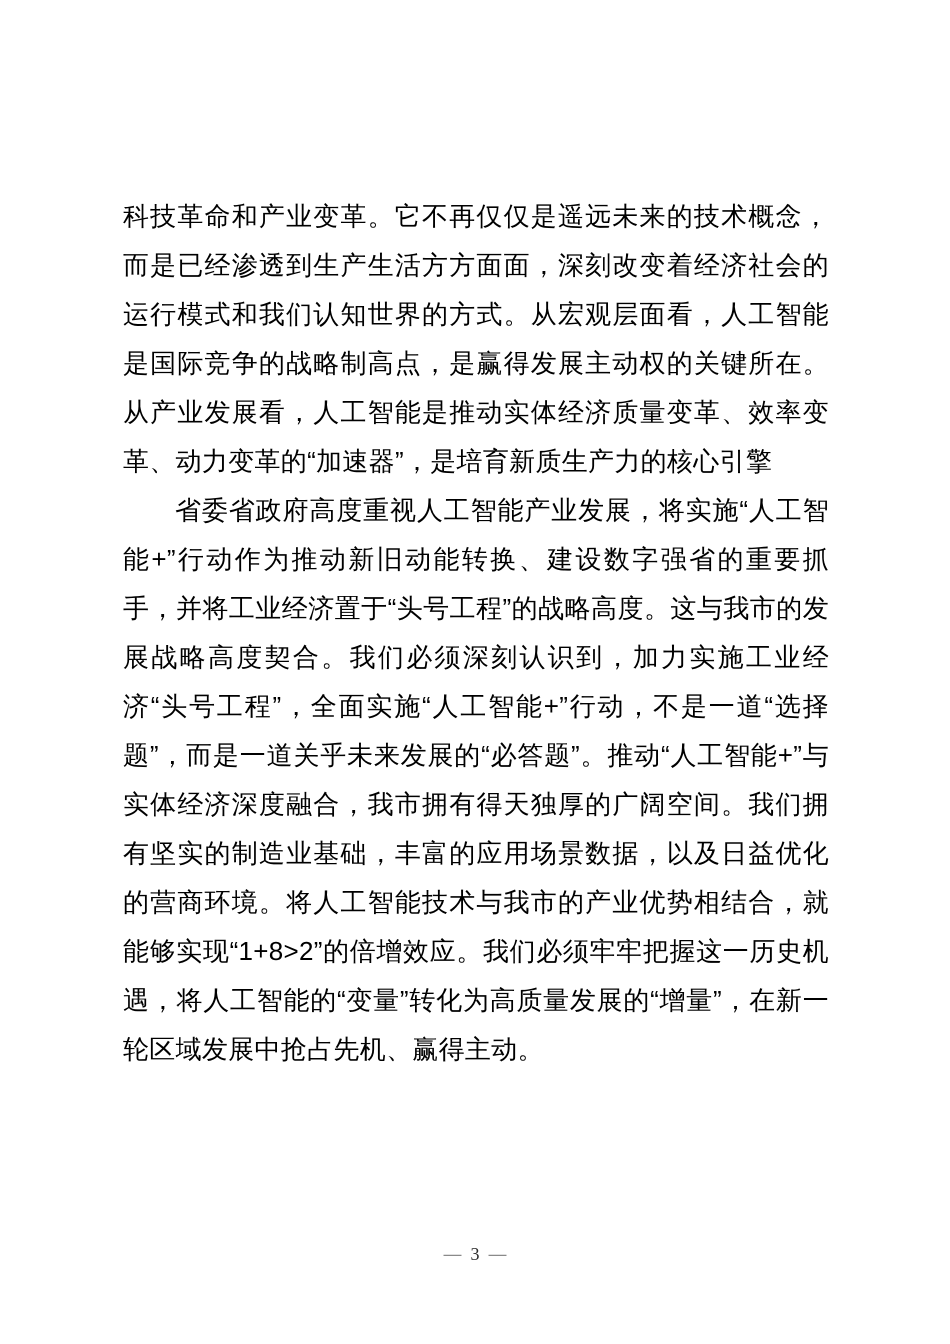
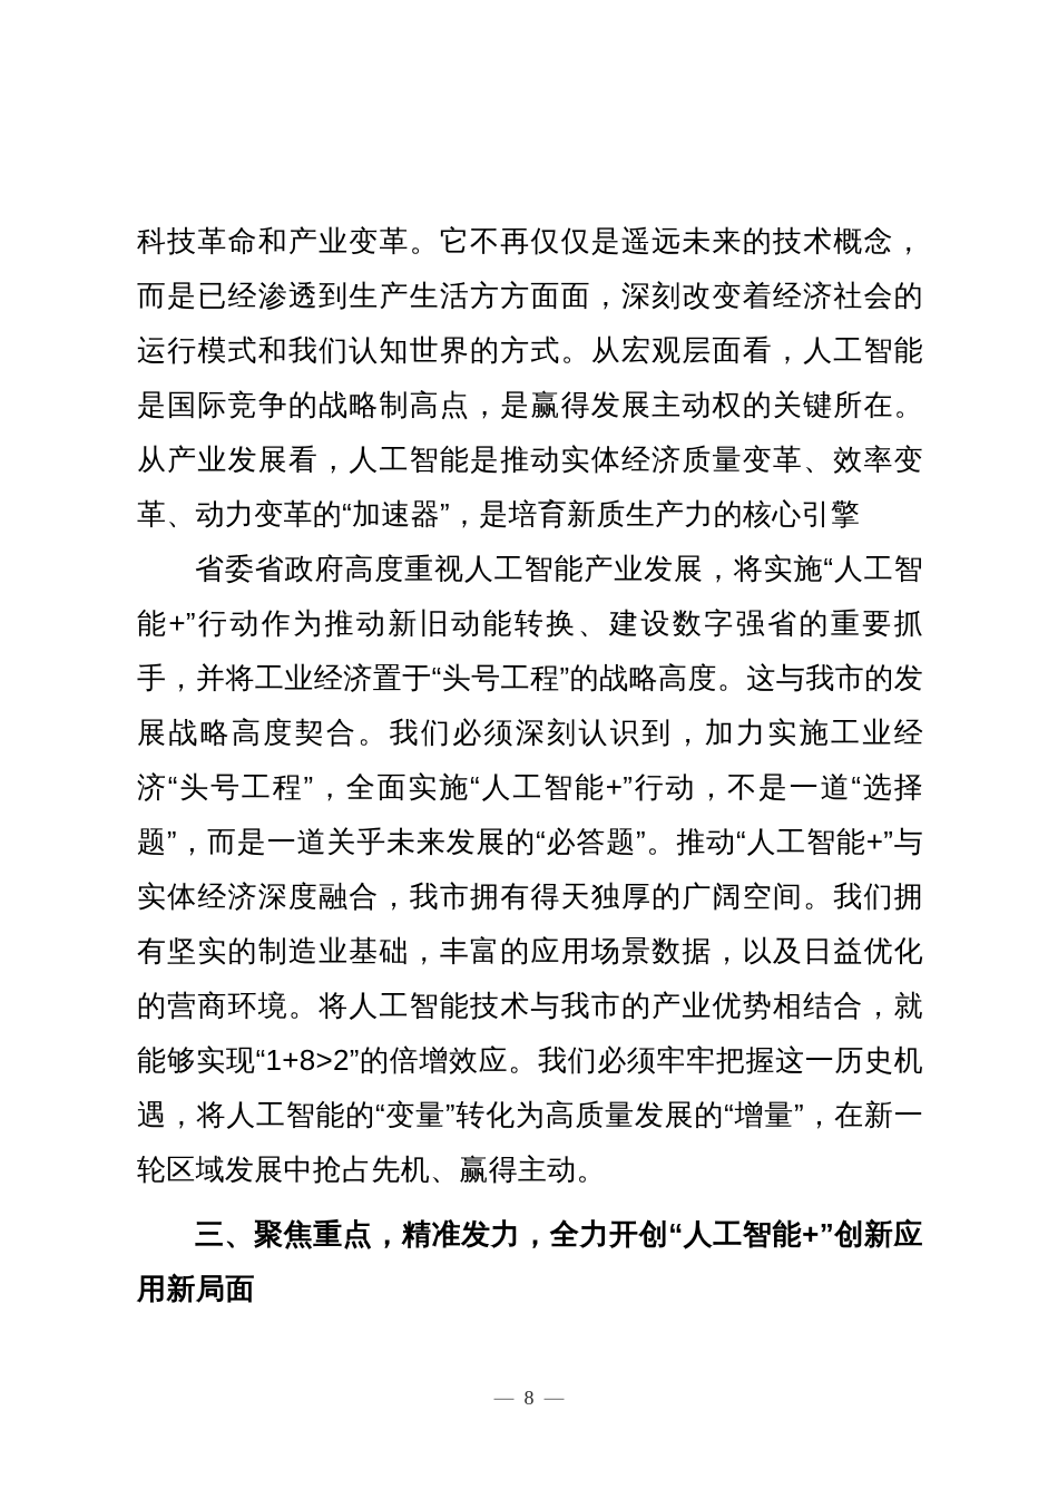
  科技革命和产业变革。它不再仅仅是遥远未来的技术概念，而是已经渗透到生产生活方方面面，深刻改变着经济社会的运行模式和我们认知世界的方式。从宏观层面看，人工智能是国际竞争的战略制高点，是赢得发展主动权的关键所在。从产业发展看，人工智能是推动实体经济质量变革、效率变革、动力变革的“加速器”，是培育新质生产力的核心引擎
  省委省政府高度重视人工智能产业发展，将实施“人工智能+”行动作为推动新旧动能转换、建设数字强省的重要抓手，并将工业经济置于“头号工程”的战略高度。这与我市的发展战略高度契合。我们必须深刻认识到，加力实施工业经济“头号工程”，全面实施“人工智能+”行动，不是一道“选择题”，而是一道关乎未来发展的“必答题”。推动“人工智能+”与实体经济深度融合，我市拥有得天独厚的广阔空间。我们拥有坚实的制造业基础，丰富的应用场景数据，以及日益优化的营商环境。将人工智能技术与我市的产业优势相结合，就能够实现“1+8>2”的倍增效应。我们必须牢牢把握这一历史机遇，将人工智能的“变量”转化为高质量发展的“增量”，在新一轮区域发展中抢占先机、赢得主动。
+ 三、聚焦重点，精准发力，全力开创“人工智能+”创新应用新局面
- — 3 —
+ — 8 —
